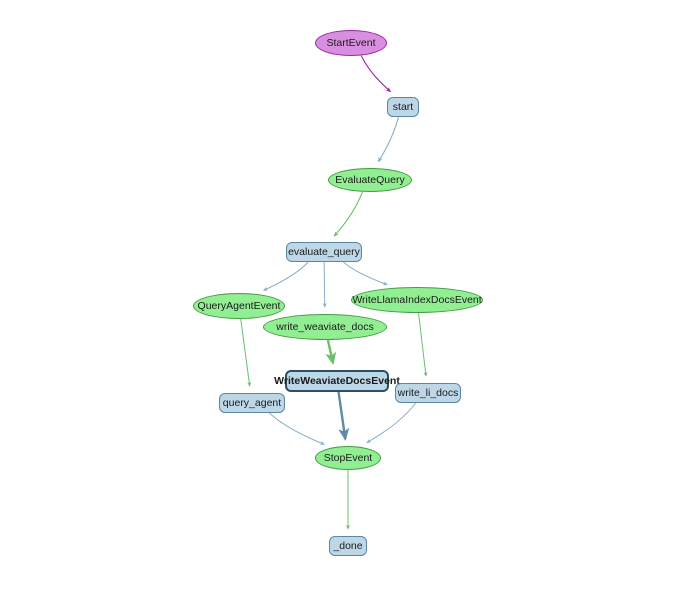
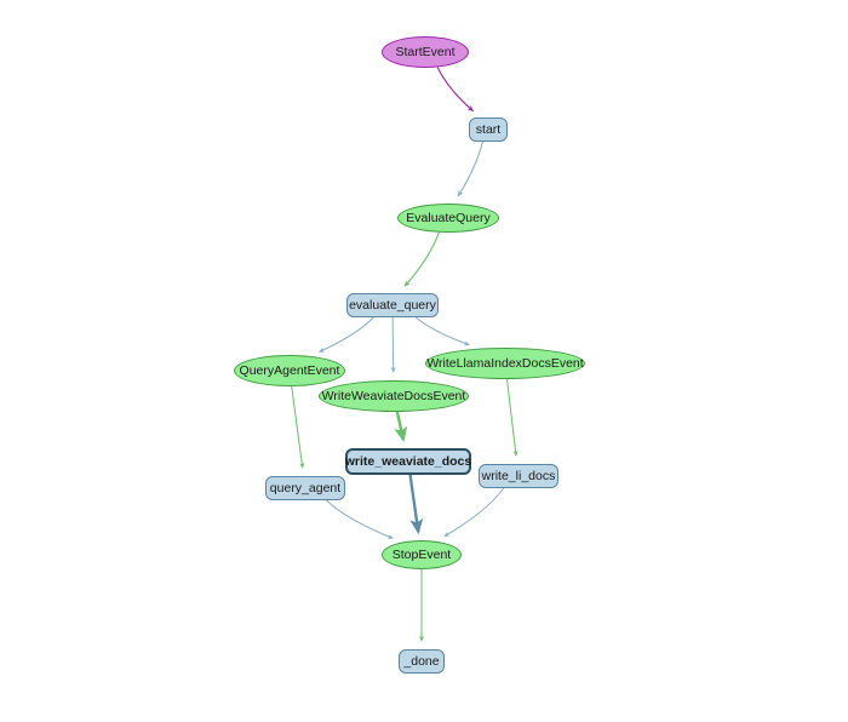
  StartEvent
  start
  EvaluateQuery
  evaluate_query
  QueryAgentEvent
- write_weaviate_docs
+ WriteWeaviateDocsEvent
  WriteLlamaIndexDocsEvent
  query_agent
- WriteWeaviateDocsEvent
+ write_weaviate_docs
  write_li_docs
  StopEvent
  _done
